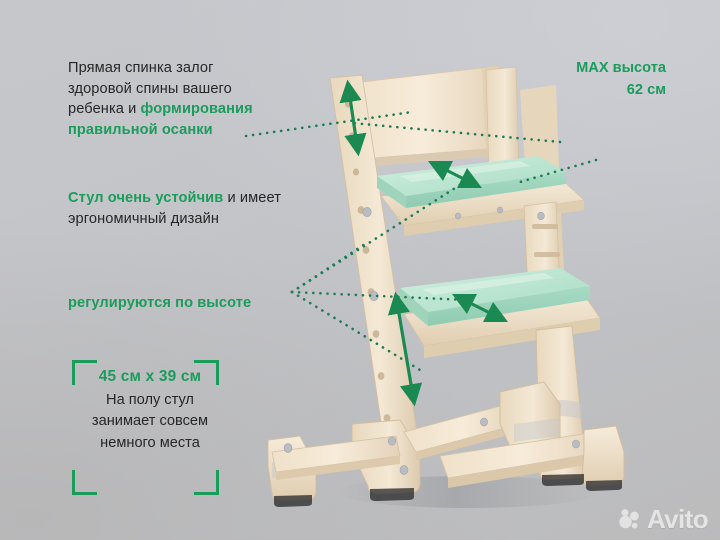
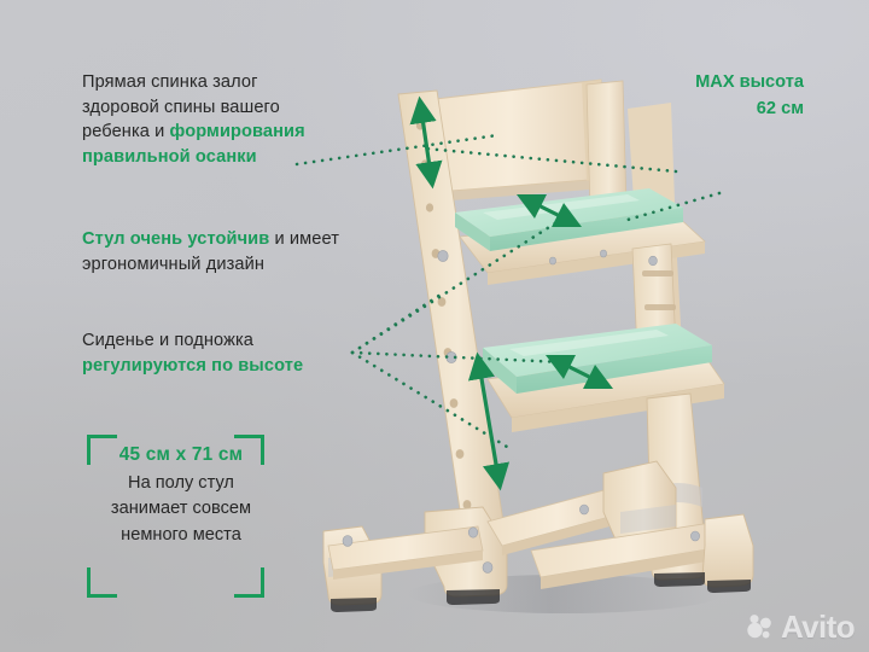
  Прямая спинка залог
  здоровой спины вашего
  ребенка и формирования
  правильной осанки
  Стул очень устойчив и имеет
  эргономичный дизайн
+ Сиденье и подножка
  регулируются по высоте
- 45 см х 39 см
+ 45 см х 71 см
  На полу стул
  занимает совсем
  немного места
  MAX высота
  62 см
  Avito
